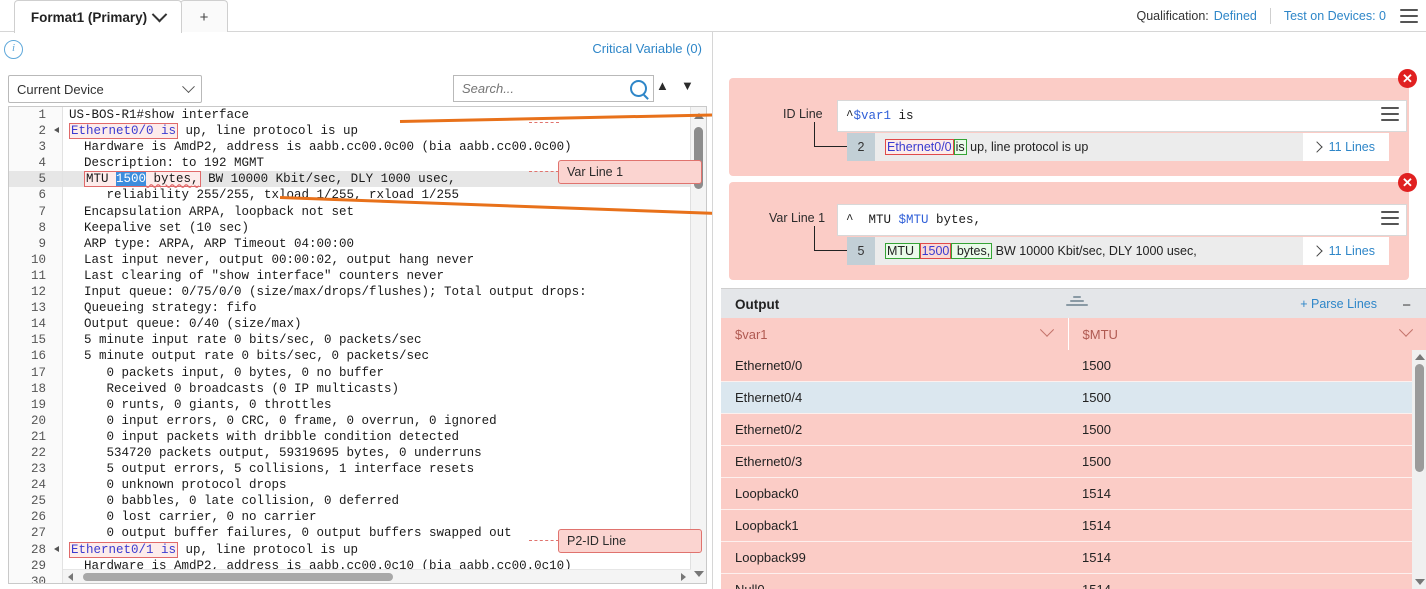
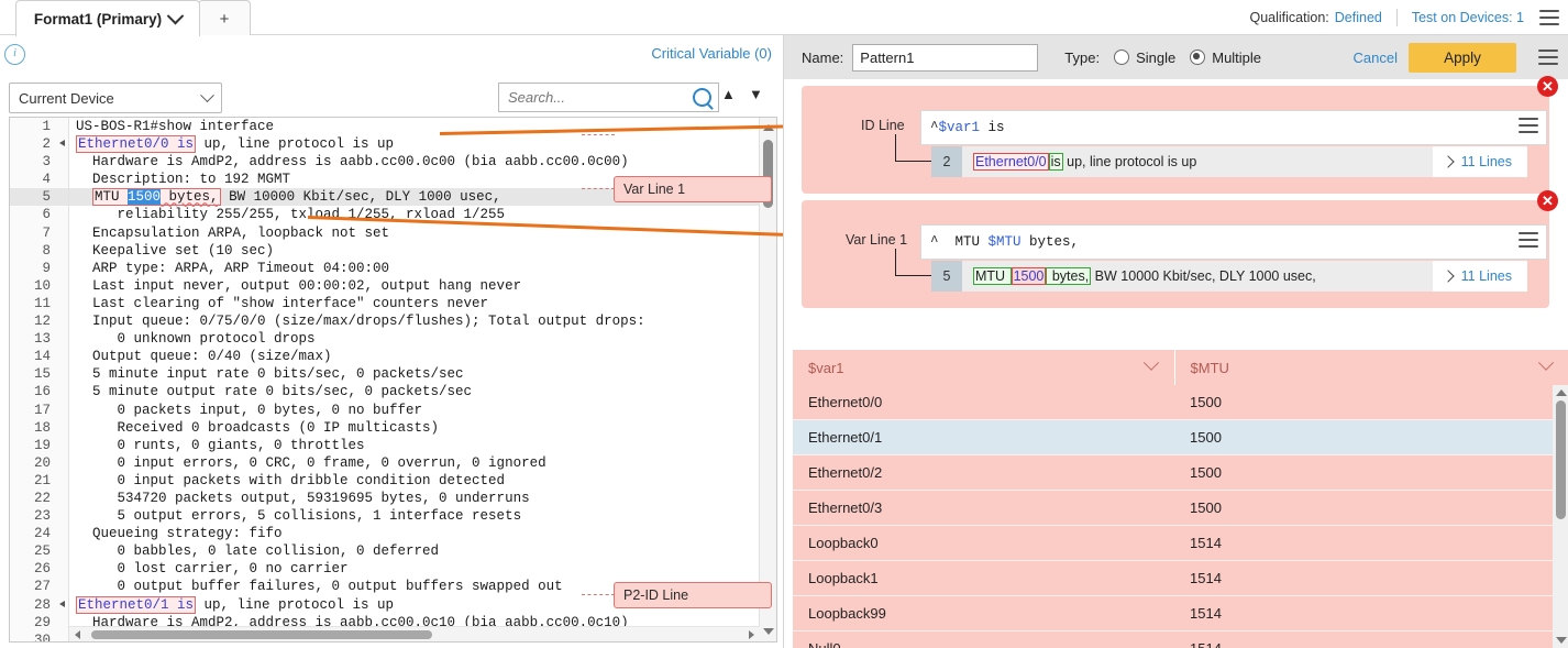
  Format1 (Primary)
  +
  Qualification:
  Defined
- Test on Devices: 0
+ Test on Devices: 1
  i
  Critical Variable (0)
  Current Device
  Search...
  ▲
  ▼
  1
  2
  3
  4
  5
  6
  7
  8
  9
  10
  11
  12
  13
  14
  15
  16
  17
  18
  19
  20
  21
  22
  23
  24
  25
  26
  27
  28
  29
  30
  US-BOS-R1#show interface
  Ethernet0/0 is up, line protocol is up
  Hardware is AmdP2, address is aabb.cc00.0c00 (bia aabb.cc00.0c00)
  Description: to 192 MGMT
  MTU 1500 bytes, BW 10000 Kbit/sec, DLY 1000 usec,
  reliability 255/255, txad 1/255, rxload 1/255
  Encapsulation ARPA, loopback not set
  Keepalive set (10 sec)
  ARP type: ARPA, ARP Timeout 04:00:00
  Last input never, output 00:00:02, output hang never
  Last clearing of "show interface" counters never
  Input queue: 0/75/0/0 (size/max/drops/flushes); Total output drops:
- Queueing strategy: fifo
+ 0 unknown protocol drops
  Output queue: 0/40 (size/max)
  5 minute input rate 0 bits/sec, 0 packets/sec
  5 minute output rate 0 bits/sec, 0 packets/sec
  0 packets input, 0 bytes, 0 no buffer
  Received 0 broadcasts (0 IP multicasts)
  0 runts, 0 giants, 0 throttles
  0 input errors, 0 CRC, 0 frame, 0 overrun, 0 ignored
  0 input packets with dribble condition detected
  534720 packets output, 59319695 bytes, 0 underruns
  5 output errors, 5 collisions, 1 interface resets
- 0 unknown protocol drops
+ Queueing strategy: fifo
  0 babbles, 0 late collision, 0 deferred
  0 lost carrier, 0 no carrier
  0 output buffer failures, 0 output buffers swapped out
  Ethernet0/1 is up, line protocol is up
  Hardware is AmdP2, address is aabb.cc00.0c10 (bia aabb.cc00.0c10)
  Var Line 1
  P2-ID Line
+ Name:
+ Pattern1
+ Type:
+ Single
+ Multiple
+ Cancel
+ Apply
  ID Line
  ^
  $var1
  is
  2
  Ethernet0/0 is up, line protocol is up
  11 Lines
  ✕
  Var Line 1
  ^ MTU
  $MTU
  bytes,
  5
  MTU 1500 bytes, BW 10000 Kbit/sec, DLY 1000 usec,
  11 Lines
  ✕
- Output
- + Parse Lines
- −
  $var1
  $MTU
  Ethernet0/0
  1500
- Ethernet0/4
+ Ethernet0/1
  1500
  Ethernet0/2
  1500
  Ethernet0/3
  1500
  Loopback0
  1514
  Loopback1
  1514
  Loopback99
  1514
